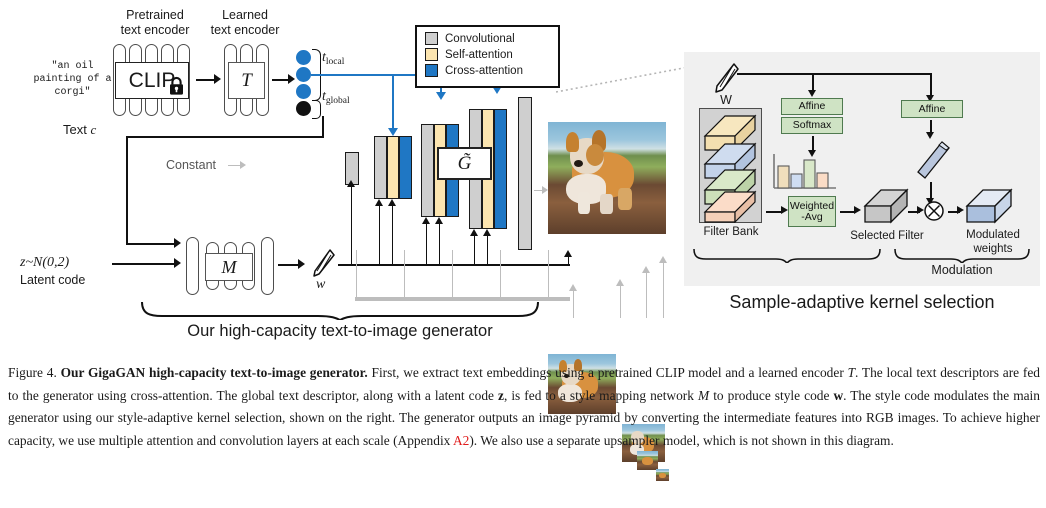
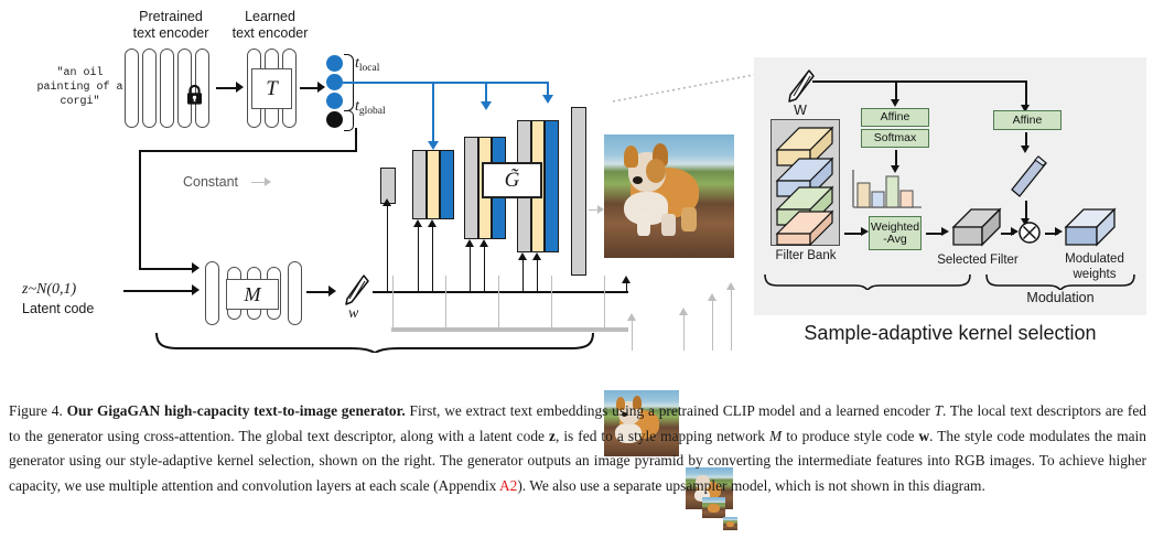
  "an oil
  painting of a
  corgi"
- Text c
  Pretrained
  text encoder
- CLIP
  Learned
  text encoder
  T
  tlocal
  tglobal
- Convolutional
- Self-attention
- Cross-attention
- z~N(0,2)
+ z~N(0,1)
  Latent code
  M
  w
  Constant
  G̃
- Our high-capacity text-to-image generator
  W
  Affine
  Softmax
  Affine
  Filter Bank
  Weighted
  -Avg
  Selected Filter
  Modulated
  weights
  Modulation
  Sample-adaptive kernel selection
  Figure 4. Our GigaGAN high-capacity text-to-image generator. First, we extract text embeddings using a pretrained CLIP model and a learned encoder T. The local text descriptors are fed to the generator using cross-attention. The global text descriptor, along with a latent code z, is fed to a style mapping network M to produce style code w. The style code modulates the main generator using our style-adaptive kernel selection, shown on the right. The generator outputs an image pyramid by converting the intermediate features into RGB images. To achieve higher capacity, we use multiple attention and convolution layers at each scale (Appendix A2). We also use a separate upsampler model, which is not shown in this diagram.
